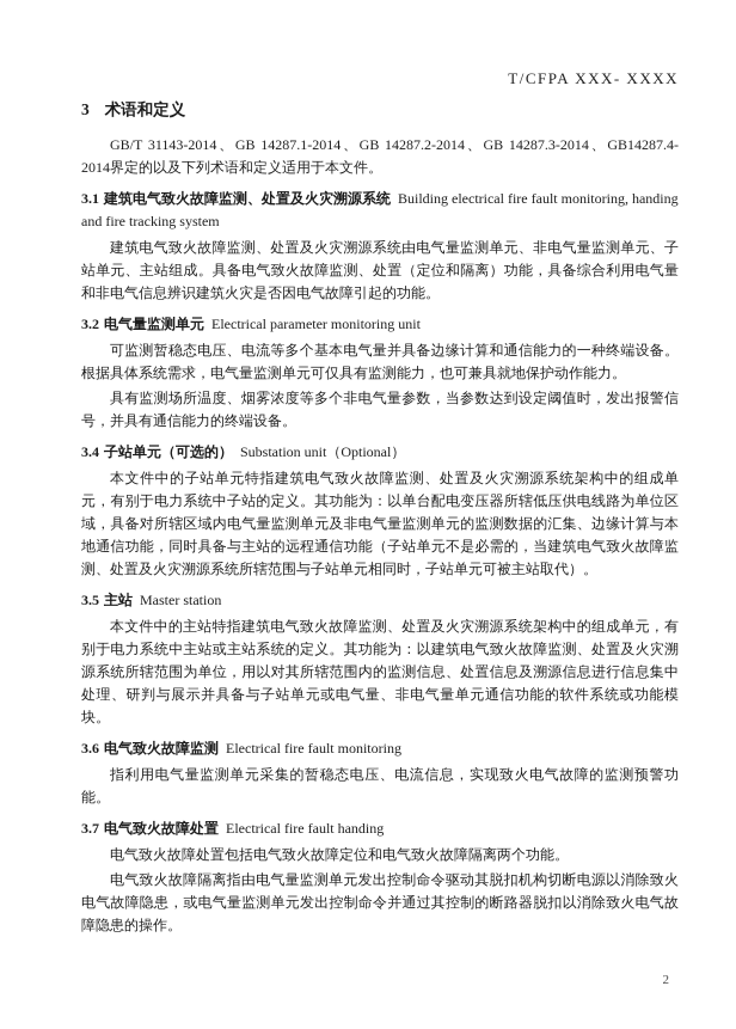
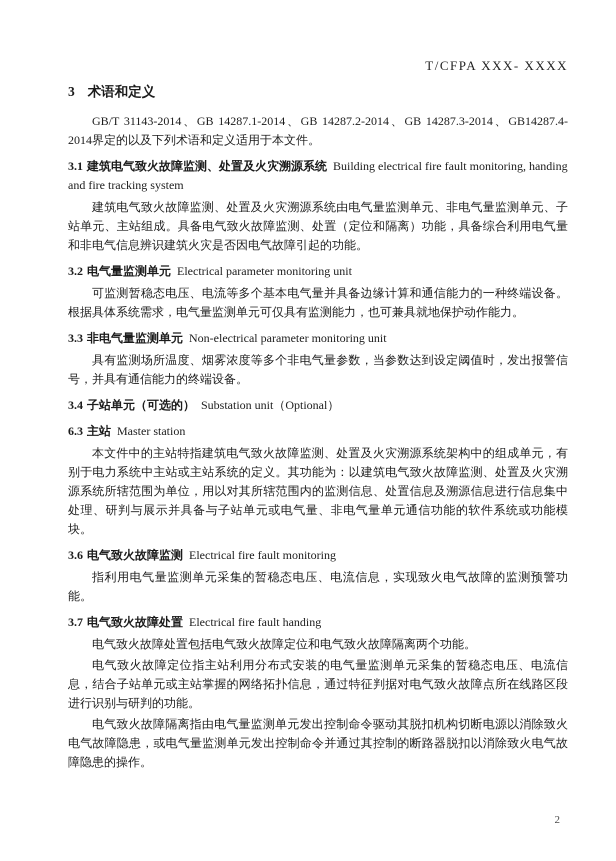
  T/CFPA XXX- XXXX
  3 术语和定义
  GB/T 31143-2014、GB 14287.1-2014、GB 14287.2-2014、GB 14287.3-2014、GB14287.4-2014界定的以及下列术语和定义适用于本文件。
  3.1 建筑电气致火故障监测、处置及火灾溯源系统 Building electrical fire fault monitoring, handing and fire tracking system
  建筑电气致火故障监测、处置及火灾溯源系统由电气量监测单元、非电气量监测单元、子站单元、主站组成。具备电气致火故障监测、处置（定位和隔离）功能，具备综合利用电气量和非电气信息辨识建筑火灾是否因电气故障引起的功能。
  3.2 电气量监测单元 Electrical parameter monitoring unit
  可监测暂稳态电压、电流等多个基本电气量并具备边缘计算和通信能力的一种终端设备。根据具体系统需求，电气量监测单元可仅具有监测能力，也可兼具就地保护动作能力。
+ 3.3 非电气量监测单元 Non-electrical parameter monitoring unit
  具有监测场所温度、烟雾浓度等多个非电气量参数，当参数达到设定阈值时，发出报警信号，并具有通信能力的终端设备。
  3.4 子站单元（可选的） Substation unit（Optional）
- 本文件中的子站单元特指建筑电气致火故障监测、处置及火灾溯源系统架构中的组成单元，有别于电力系统中子站的定义。其功能为：以单台配电变压器所辖低压供电线路为单位区域，具备对所辖区域内电气量监测单元及非电气量监测单元的监测数据的汇集、边缘计算与本地通信功能，同时具备与主站的远程通信功能（子站单元不是必需的，当建筑电气致火故障监测、处置及火灾溯源系统所辖范围与子站单元相同时，子站单元可被主站取代）。
- 3.5 主站 Master station
+ 6.3 主站 Master station
  本文件中的主站特指建筑电气致火故障监测、处置及火灾溯源系统架构中的组成单元，有别于电力系统中主站或主站系统的定义。其功能为：以建筑电气致火故障监测、处置及火灾溯源系统所辖范围为单位，用以对其所辖范围内的监测信息、处置信息及溯源信息进行信息集中处理、研判与展示并具备与子站单元或电气量、非电气量单元通信功能的软件系统或功能模块。
  3.6 电气致火故障监测 Electrical fire fault monitoring
  指利用电气量监测单元采集的暂稳态电压、电流信息，实现致火电气故障的监测预警功能。
  3.7 电气致火故障处置 Electrical fire fault handing
  电气致火故障处置包括电气致火故障定位和电气致火故障隔离两个功能。
+ 电气致火故障定位指主站利用分布式安装的电气量监测单元采集的暂稳态电压、电流信息，结合子站单元或主站掌握的网络拓扑信息，通过特征判据对电气致火故障点所在线路区段进行识别与研判的功能。
  电气致火故障隔离指由电气量监测单元发出控制命令驱动其脱扣机构切断电源以消除致火电气故障隐患，或电气量监测单元发出控制命令并通过其控制的断路器脱扣以消除致火电气故障隐患的操作。
  2
